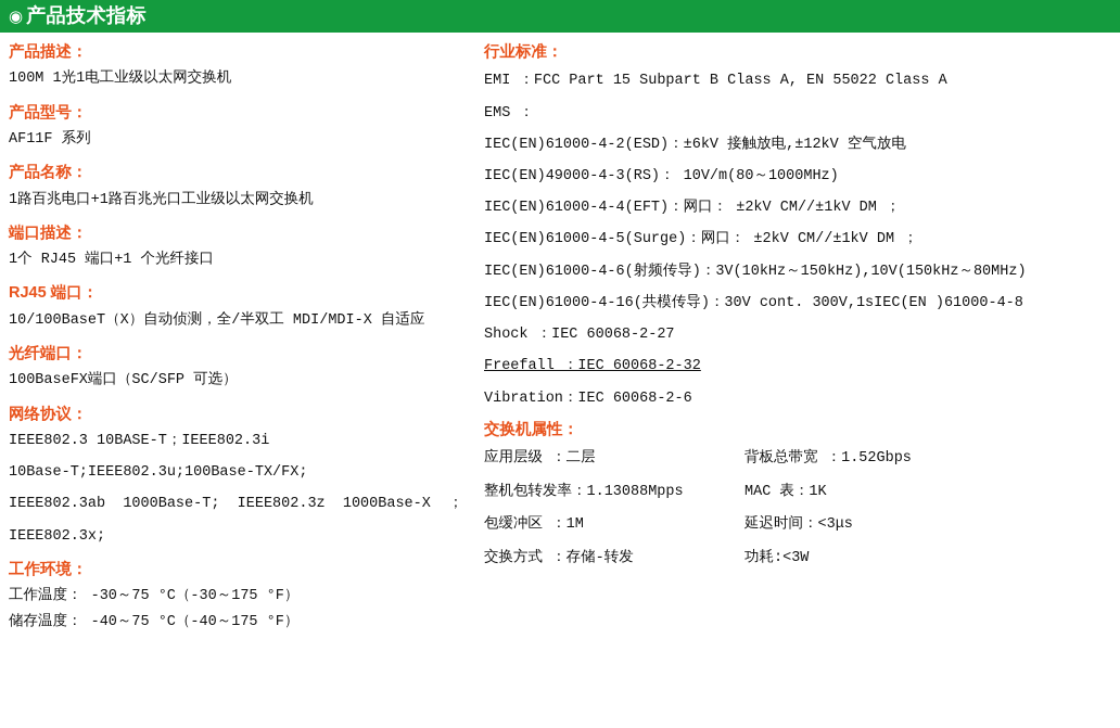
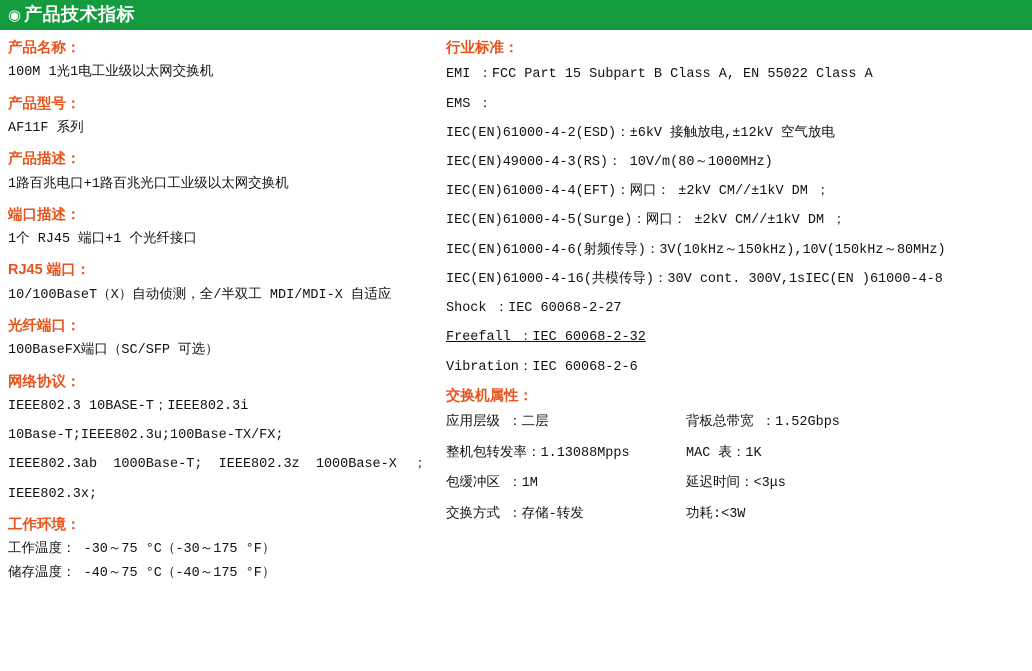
  ◉
  产品技术指标
- 产品描述：
+ 产品名称：
  100M 1光1电工业级以太网交换机
  产品型号：
  AF11F 系列
- 产品名称：
+ 产品描述：
  1路百兆电口+1路百兆光口工业级以太网交换机
  端口描述：
  1个 RJ45 端口+1 个光纤接口
  RJ45 端口：
  10/100BaseT（X）自动侦测，全/半双工 MDI/MDI-X 自适应
  光纤端口：
  100BaseFX端口（SC/SFP 可选）
  网络协议：
  IEEE802.3 10BASE-T；IEEE802.3i
  10Base-T;IEEE802.3u;100Base-TX/FX;
  IEEE802.3ab 1000Base-T; IEEE802.3z 1000Base-X ；
  IEEE802.3x;
  工作环境：
  工作温度： -30～75 °C（-30～175 °F）
  储存温度： -40～75 °C（-40～175 °F）
  行业标准：
  EMI ：FCC Part 15 Subpart B Class A, EN 55022 Class A
  EMS ：
  IEC(EN)61000-4-2(ESD)：±6kV 接触放电,±12kV 空气放电
  IEC(EN)49000-4-3(RS)： 10V/m(80～1000MHz)
  IEC(EN)61000-4-4(EFT)：网口： ±2kV CM//±1kV DM ；
  IEC(EN)61000-4-5(Surge)：网口： ±2kV CM//±1kV DM ；
  IEC(EN)61000-4-6(射频传导)：3V(10kHz～150kHz),10V(150kHz～80MHz)
  IEC(EN)61000-4-16(共模传导)：30V cont. 300V,1sIEC(EN )61000-4-8
  Shock ：IEC 60068-2-27
  Freefall ：IEC 60068-2-32
  Vibration：IEC 60068-2-6
  交换机属性：
  应用层级 ：二层
  背板总带宽 ：1.52Gbps
  整机包转发率：1.13088Mpps
  MAC 表：1K
  包缓冲区 ：1M
  延迟时间：<3μs
  交换方式 ：存储-转发
  功耗:<3W
